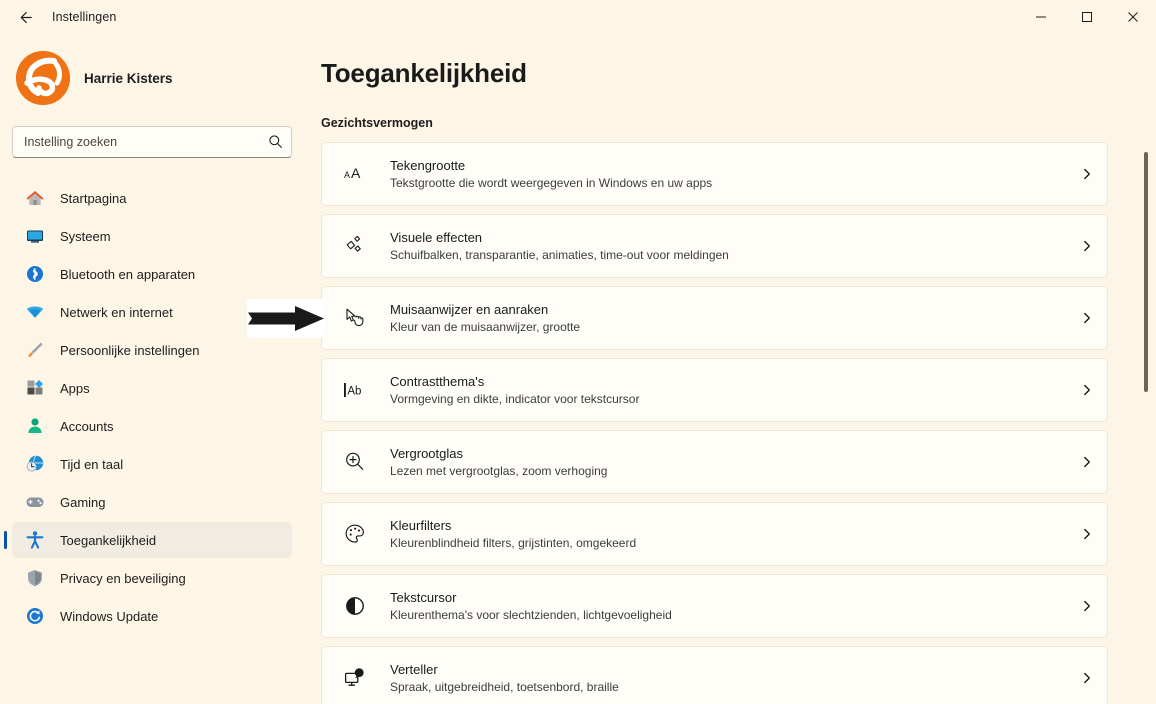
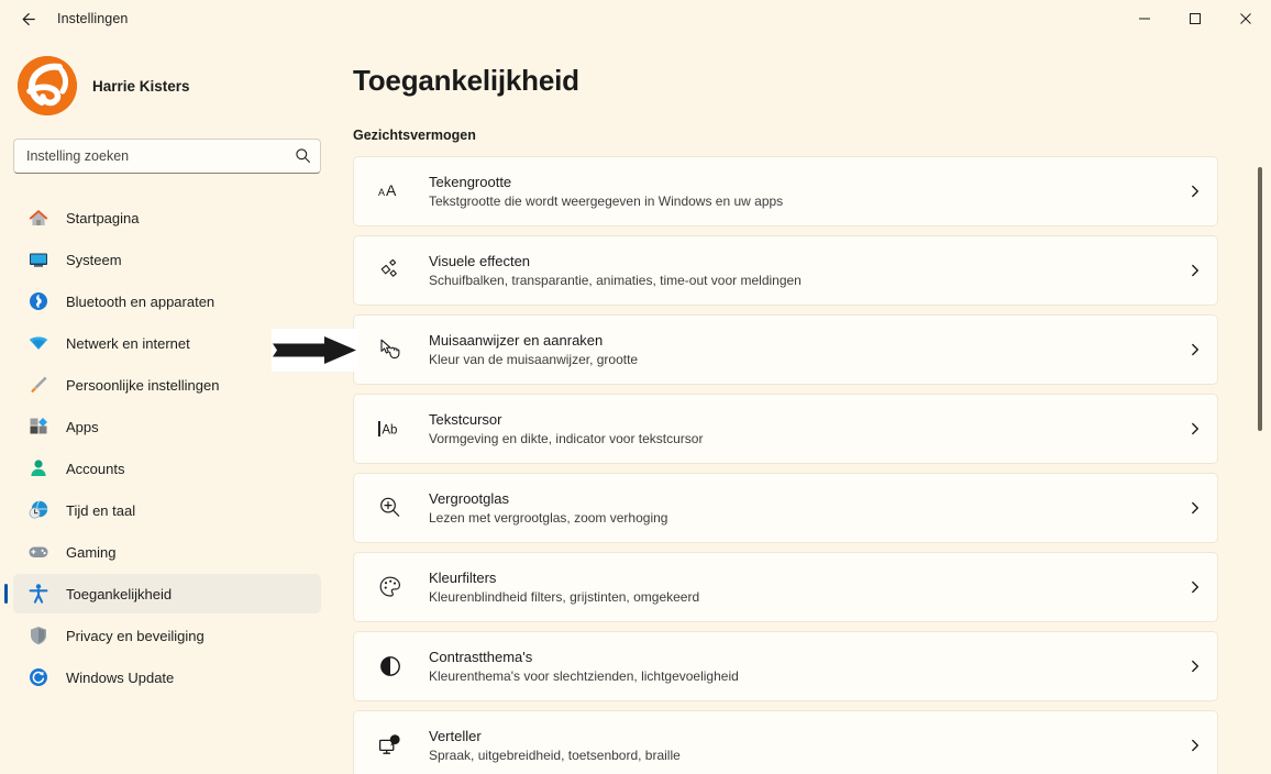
  Instellingen
  Harrie Kisters
  Instelling zoeken
  Startpagina
  Systeem
  Bluetooth en apparaten
  Netwerk en internet
  Persoonlijke instellingen
  Apps
  Accounts
  Tijd en taal
  Gaming
  Toegankelijkheid
  Privacy en beveiliging
  Windows Update
  Toegankelijkheid
  Gezichtsvermogen
  A
  A
  Tekengrootte
  Tekstgrootte die wordt weergegeven in Windows en uw apps
  Visuele effecten
  Schuifbalken, transparantie, animaties, time-out voor meldingen
  Muisaanwijzer en aanraken
  Kleur van de muisaanwijzer, grootte
  Ab
- Contrastthema's
+ Tekstcursor
  Vormgeving en dikte, indicator voor tekstcursor
  Vergrootglas
  Lezen met vergrootglas, zoom verhoging
  Kleurfilters
  Kleurenblindheid filters, grijstinten, omgekeerd
- Tekstcursor
+ Contrastthema's
  Kleurenthema's voor slechtzienden, lichtgevoeligheid
  Verteller
  Spraak, uitgebreidheid, toetsenbord, braille
